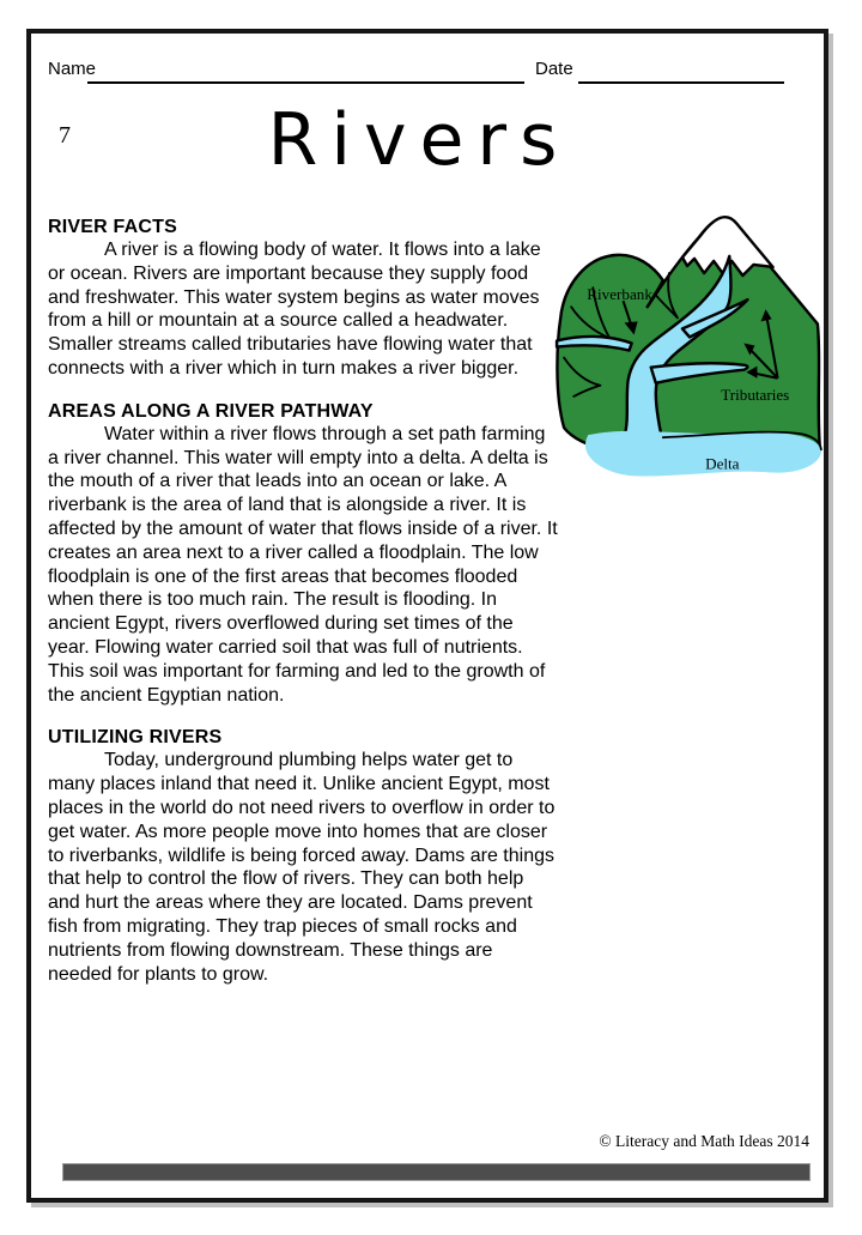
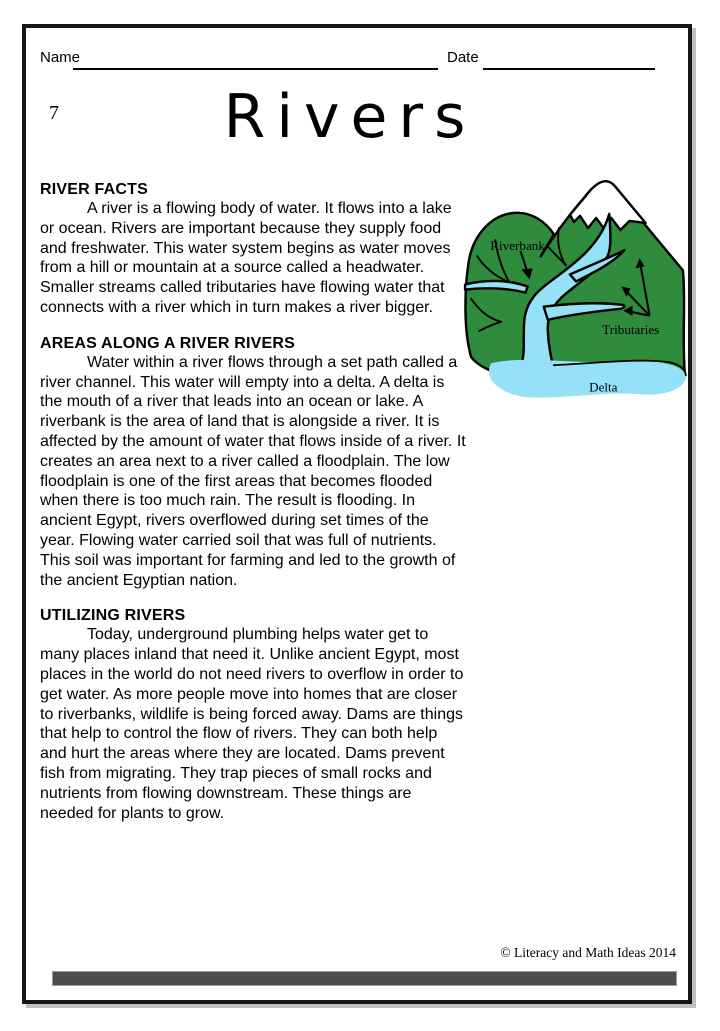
  Name
  Date
  7
  Rivers
  RIVER FACTS
  A river is a flowing body of water. It flows into a lake or ocean. Rivers are important because they supply food and freshwater. This water system begins as water moves from a hill or mountain at a source called a headwater. Smaller streams called tributaries have flowing water that connects with a river which in turn makes a river bigger.
- AREAS ALONG A RIVER PATHWAY
+ AREAS ALONG A RIVER RIVERS
- Water within a river flows through a set path farming a river channel. This water will empty into a delta. A delta is the mouth of a river that leads into an ocean or lake. A riverbank is the area of land that is alongside a river. It is affected by the amount of water that flows inside of a river. It creates an area next to a river called a floodplain. The low floodplain is one of the first areas that becomes flooded when there is too much rain. The result is flooding. In ancient Egypt, rivers overflowed during set times of the year. Flowing water carried soil that was full of nutrients. This soil was important for farming and led to the growth of the ancient Egyptian nation.
+ Water within a river flows through a set path called a river channel. This water will empty into a delta. A delta is the mouth of a river that leads into an ocean or lake. A riverbank is the area of land that is alongside a river. It is affected by the amount of water that flows inside of a river. It creates an area next to a river called a floodplain. The low floodplain is one of the first areas that becomes flooded when there is too much rain. The result is flooding. In ancient Egypt, rivers overflowed during set times of the year. Flowing water carried soil that was full of nutrients. This soil was important for farming and led to the growth of the ancient Egyptian nation.
  UTILIZING RIVERS
  Today, underground plumbing helps water get to many places inland that need it. Unlike ancient Egypt, most places in the world do not need rivers to overflow in order to get water. As more people move into homes that are closer to riverbanks, wildlife is being forced away. Dams are things that help to control the flow of rivers. They can both help and hurt the areas where they are located. Dams prevent fish from migrating. They trap pieces of small rocks and nutrients from flowing downstream. These things are needed for plants to grow.
  Riverbank
  Tributaries
  Delta
  © Literacy and Math Ideas 2014
